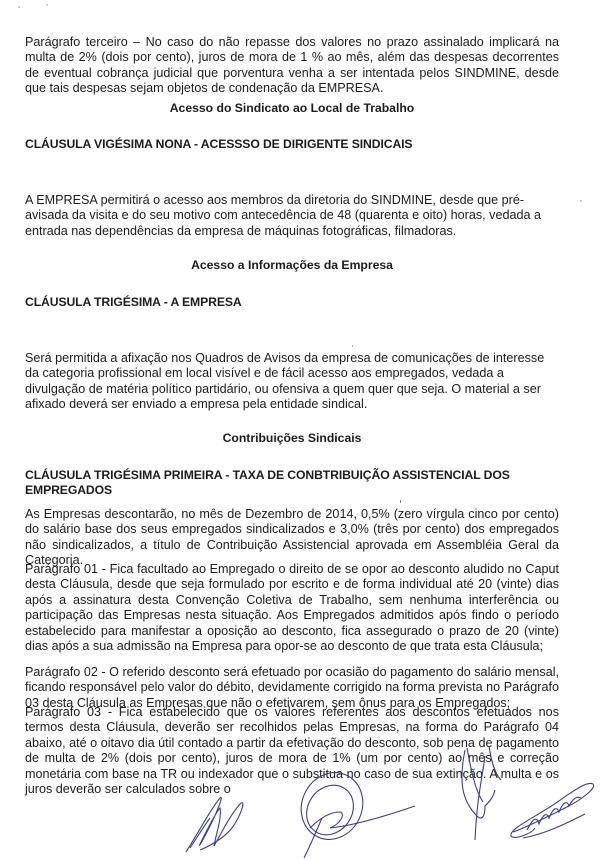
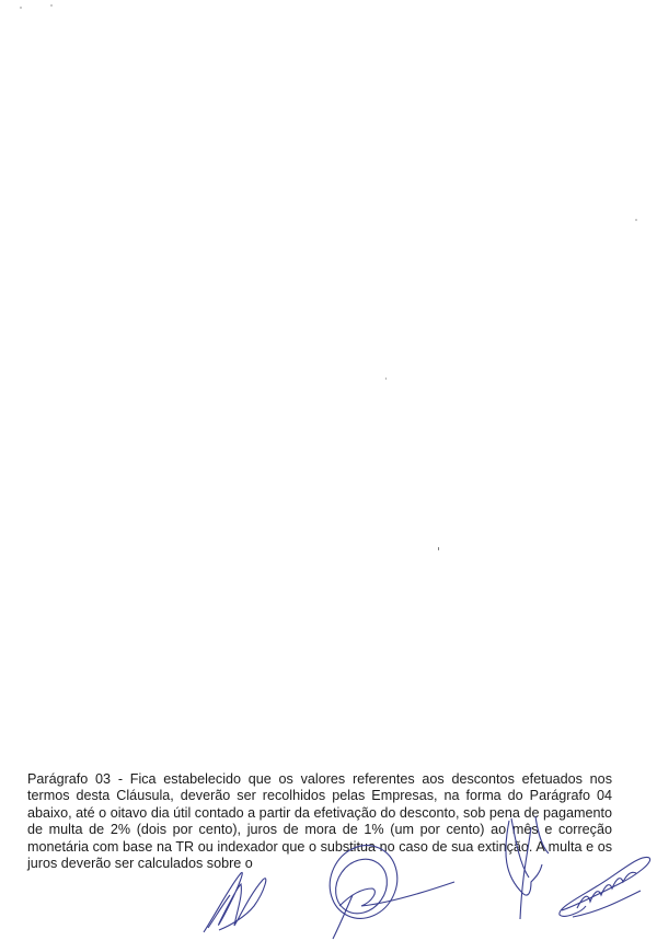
- Parágrafo terceiro – No caso do não repasse dos valores no prazo assinalado implicará na multa de 2% (dois por cento), juros de mora de 1 % ao mês, além das despesas decorrentes de eventual cobrança judicial que porventura venha a ser intentada pelos SINDMINE, desde que tais despesas sejam objetos de condenação da EMPRESA.
- Acesso do Sindicato ao Local de Trabalho
- CLÁUSULA VIGÉSIMA NONA - ACESSSO DE DIRIGENTE SINDICAIS
- A EMPRESA permitirá o acesso aos membros da diretoria do SINDMINE, desde que pré-avisada da visita e do seu motivo com antecedência de 48 (quarenta e oito) horas, vedada a entrada nas dependências da empresa de máquinas fotográficas, filmadoras.
- Acesso a Informações da Empresa
- CLÁUSULA TRIGÉSIMA - A EMPRESA
- Será permitida a afixação nos Quadros de Avisos da empresa de comunicações de interesse da categoria profissional em local visível e de fácil acesso aos empregados, vedada a divulgação de matéria político partidário, ou ofensiva a quem quer que seja. O material a ser afixado deverá ser enviado a empresa pela entidade sindical.
- Contribuições Sindicais
- CLÁUSULA TRIGÉSIMA PRIMEIRA - TAXA DE CONBTRIBUIÇÃO ASSISTENCIAL DOS EMPREGADOS
- As Empresas descontarão, no mês de Dezembro de 2014, 0,5% (zero vírgula cinco por cento) do salário base dos seus empregados sindicalizados e 3,0% (três por cento) dos empregados não sindicalizados, a título de Contribuição Assistencial aprovada em Assembléia Geral da Categoria.
- Parágrafo 01 - Fica facultado ao Empregado o direito de se opor ao desconto aludido no Caput desta Cláusula, desde que seja formulado por escrito e de forma individual até 20 (vinte) dias após a assinatura desta Convenção Coletiva de Trabalho, sem nenhuma interferência ou participação das Empresas nesta situação. Aos Empregados admitidos após findo o período estabelecido para manifestar a oposição ao desconto, fica assegurado o prazo de 20 (vinte) dias após a sua admissão na Empresa para opor-se ao desconto de que trata esta Cláusula;
- Parágrafo 02 - O referido desconto será efetuado por ocasião do pagamento do salário mensal, ficando responsável pelo valor do débito, devidamente corrigido na forma prevista no Parágrafo 03 desta Cláusula as Empresas que não o efetivarem, sem ônus para os Empregados;
  Parágrafo 03 - Fica estabelecido que os valores referentes aos descontos efetuados nos termos desta Cláusula, deverão ser recolhidos pelas Empresas, na forma do Parágrafo 04 abaixo, até o oitavo dia útil contado a partir da efetivação do desconto, sob pena de pagamento de multa de 2% (dois por cento), juros de mora de 1% (um por cento) ao mês e correção monetária com base na TR ou indexador que o substiua no caso de sua extinço. A multa e os juros deverão ser calculados sobre o
